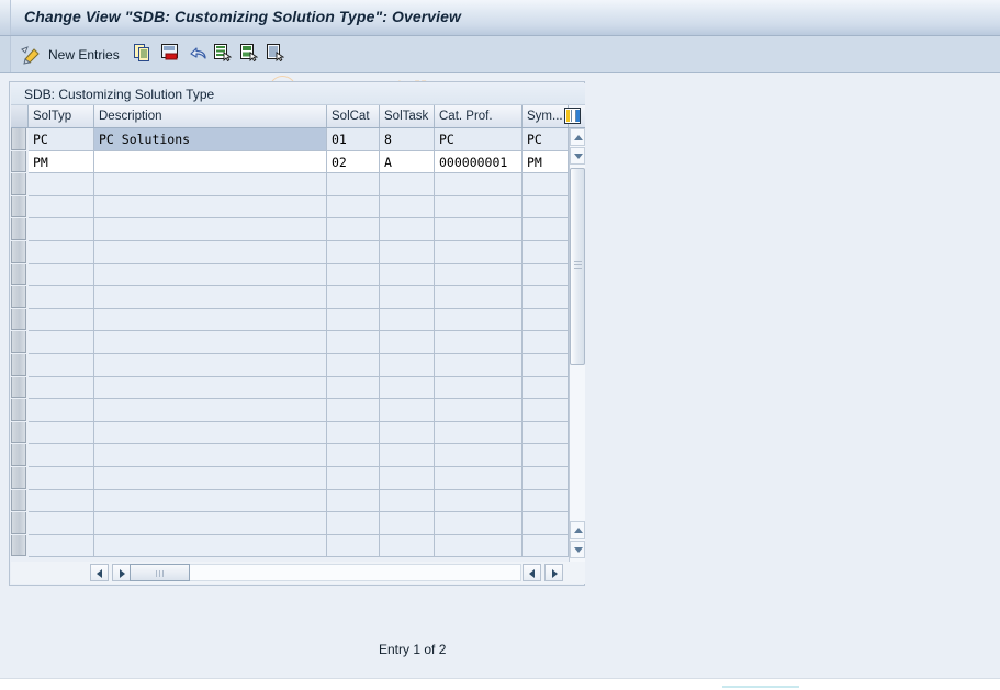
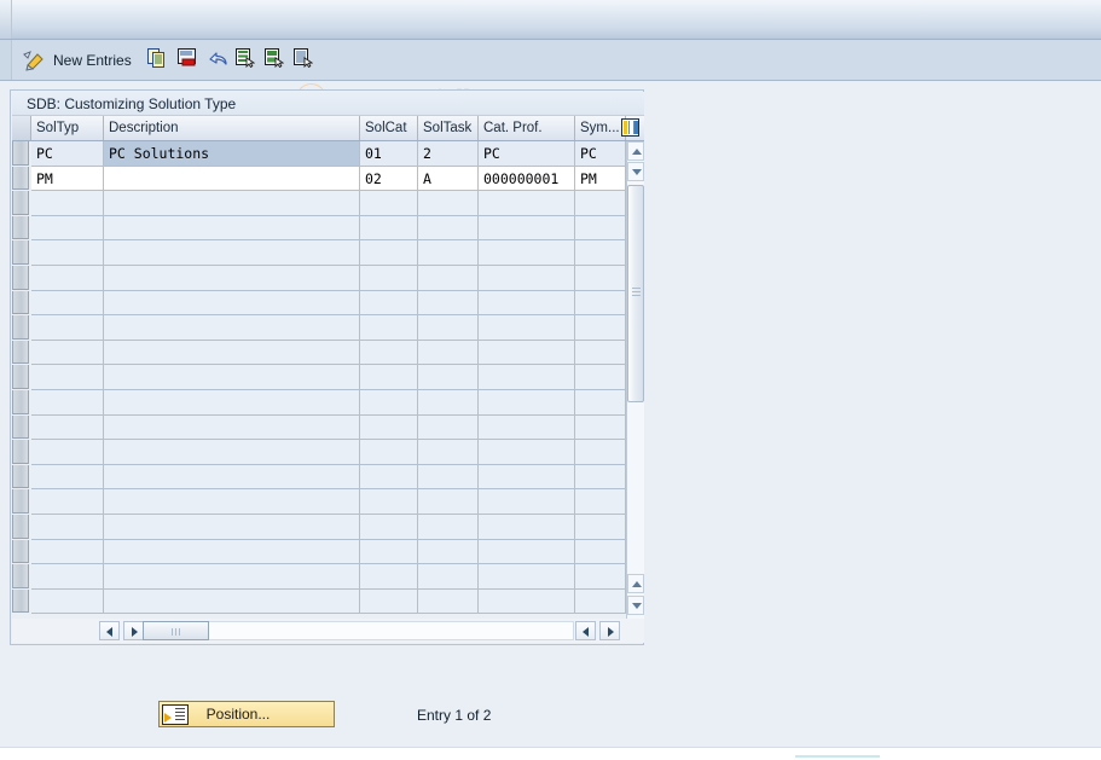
- Change View "SDB: Customizing Solution Type": Overview
  New Entries
  SDB: Customizing Solution Type
  SolTyp
  Description
  SolCat
  SolTask
  Cat. Prof.
  Sym...
  PC
  PC Solutions
  01
- 8
+ 2
  PC
  PC
  PM
  02
  A
  000000001
  PM
+ Position...
  Entry 1 of 2
